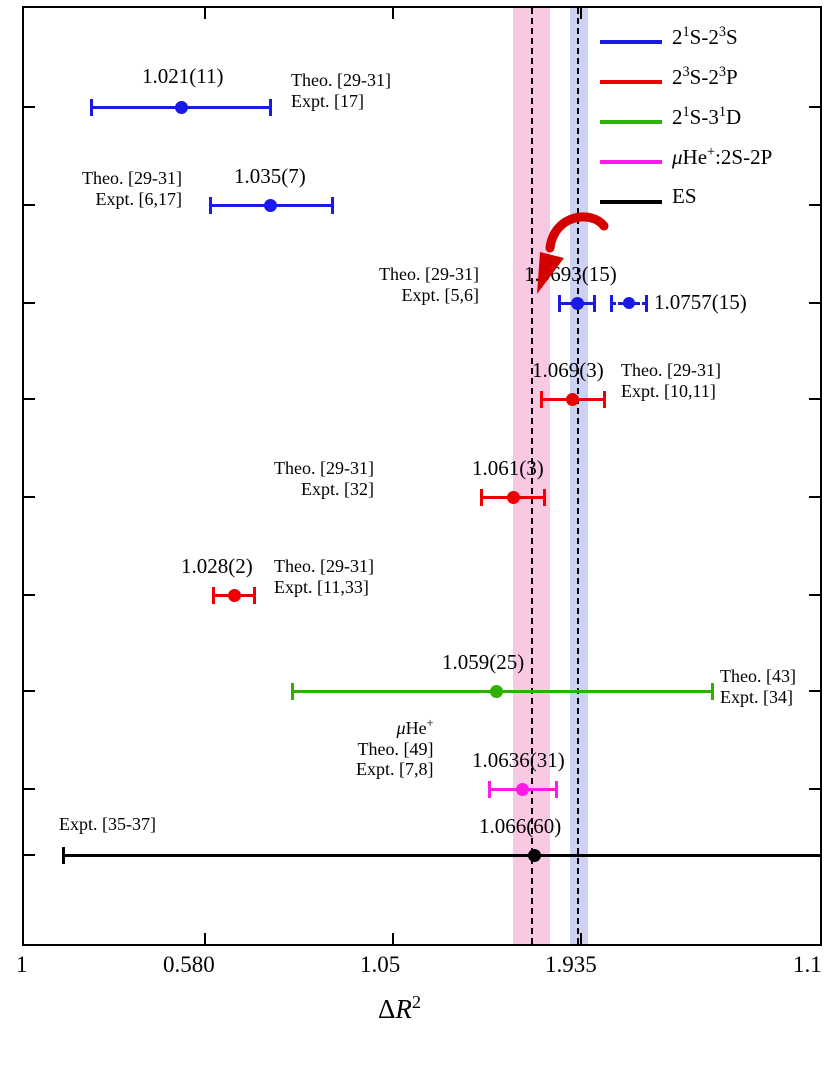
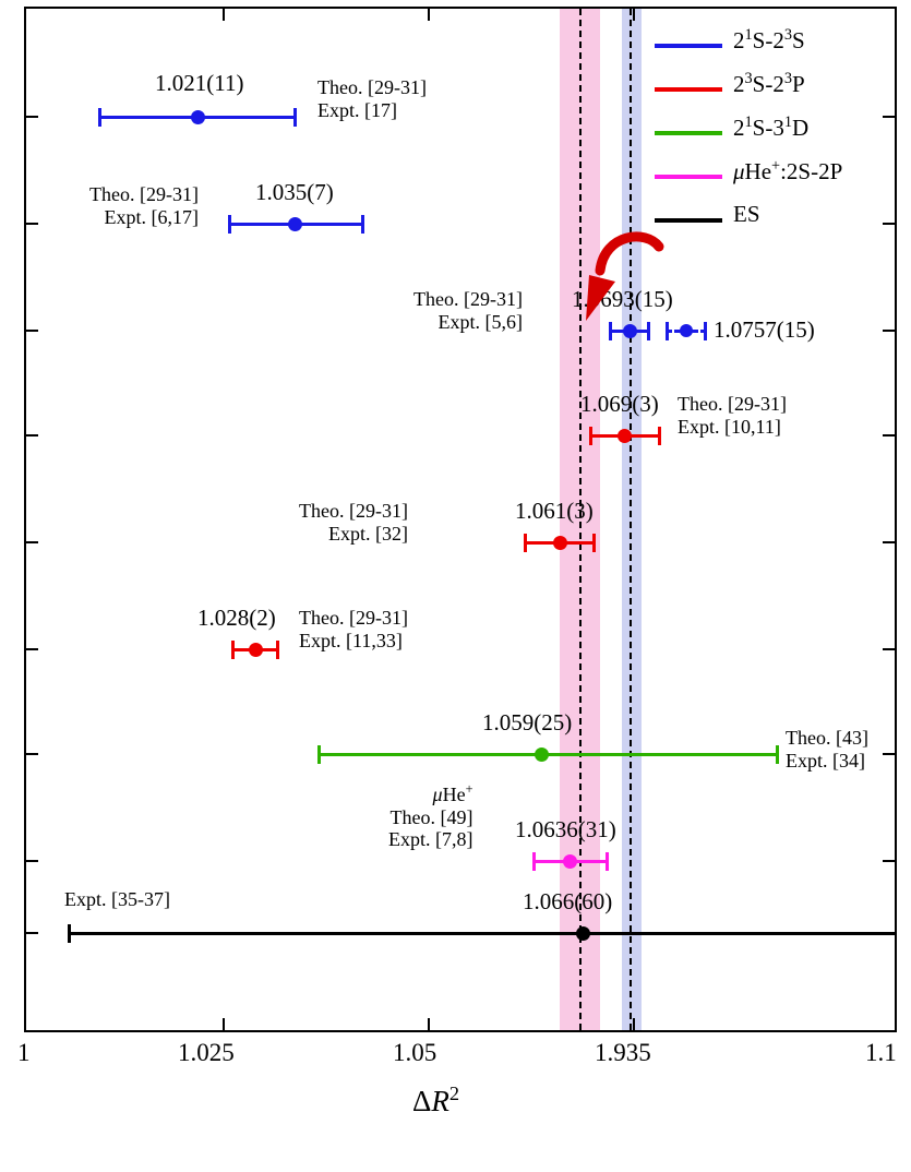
  21S-23S
  23S-23P
  21S-31D
  μHe+:2S-2P
  ES
  1.021(11)
  Theo. [29-31]
  Expt. [17]
  1.035(7)
  Theo. [29-31]
  Expt. [6,17]
  1.693(15)
  1.0757(15)
  Theo. [29-31]
  Expt. [5,6]
  1.069(3)
  Theo. [29-31]
  Expt. [10,11]
  1.061(3)
  Theo. [29-31]
  Expt. [32]
  1.028(2)
  Theo. [29-31]
  Expt. [11,33]
  1.059(25)
  Theo. [43]
  Expt. [34]
  1.0636(31)
  μHe+
  Theo. [49]
  Expt. [7,8]
  1.066(60)
  Expt. [35-37]
  1
- 0.580
+ 1.025
  1.05
  1.935
  1.1
  ΔR2
